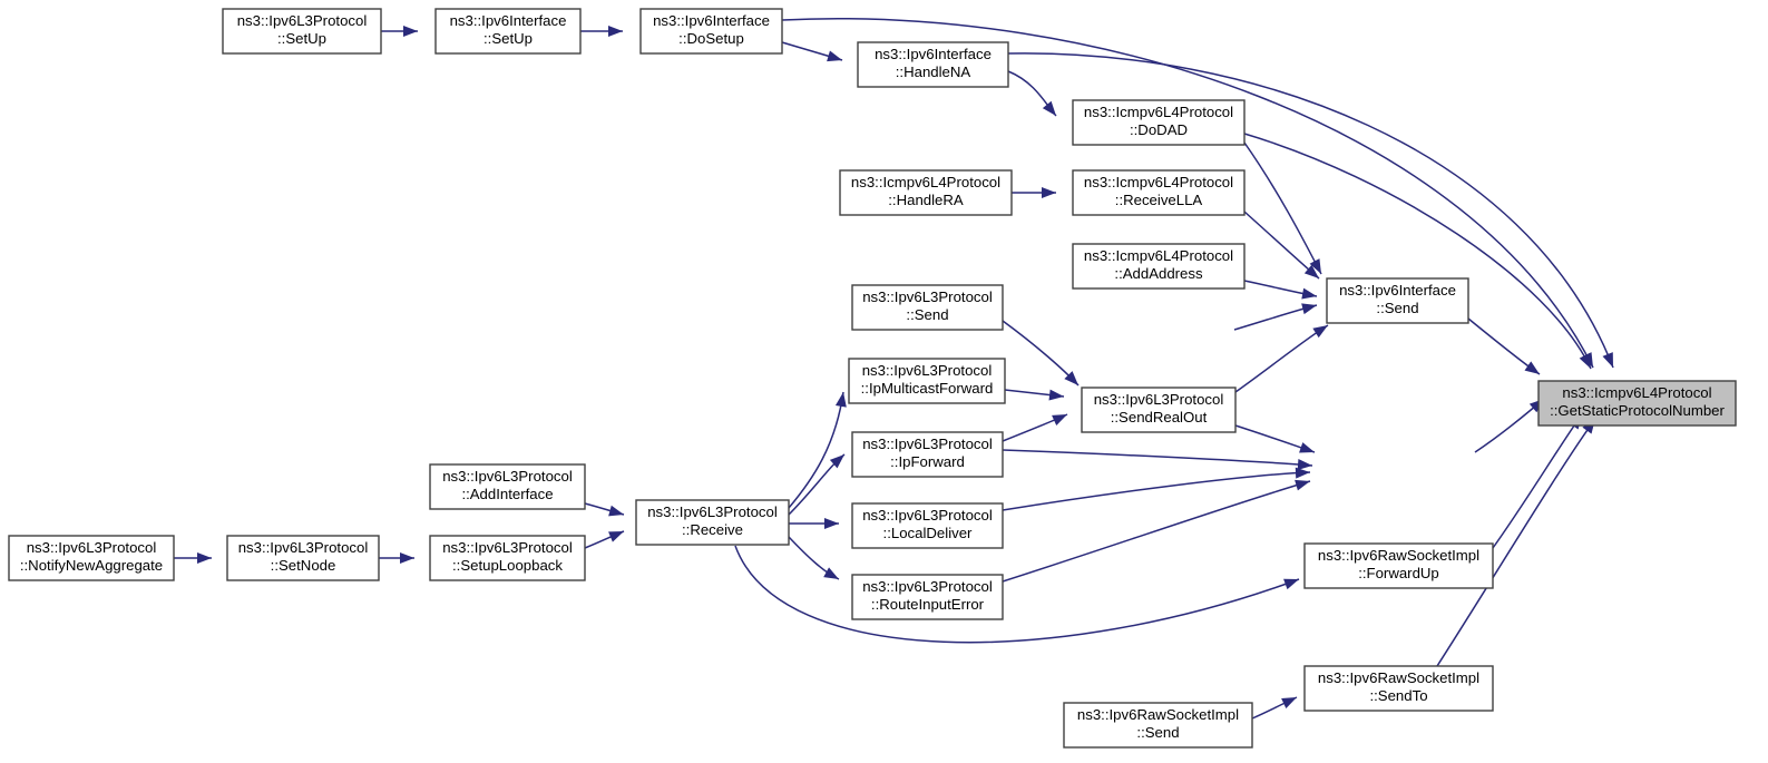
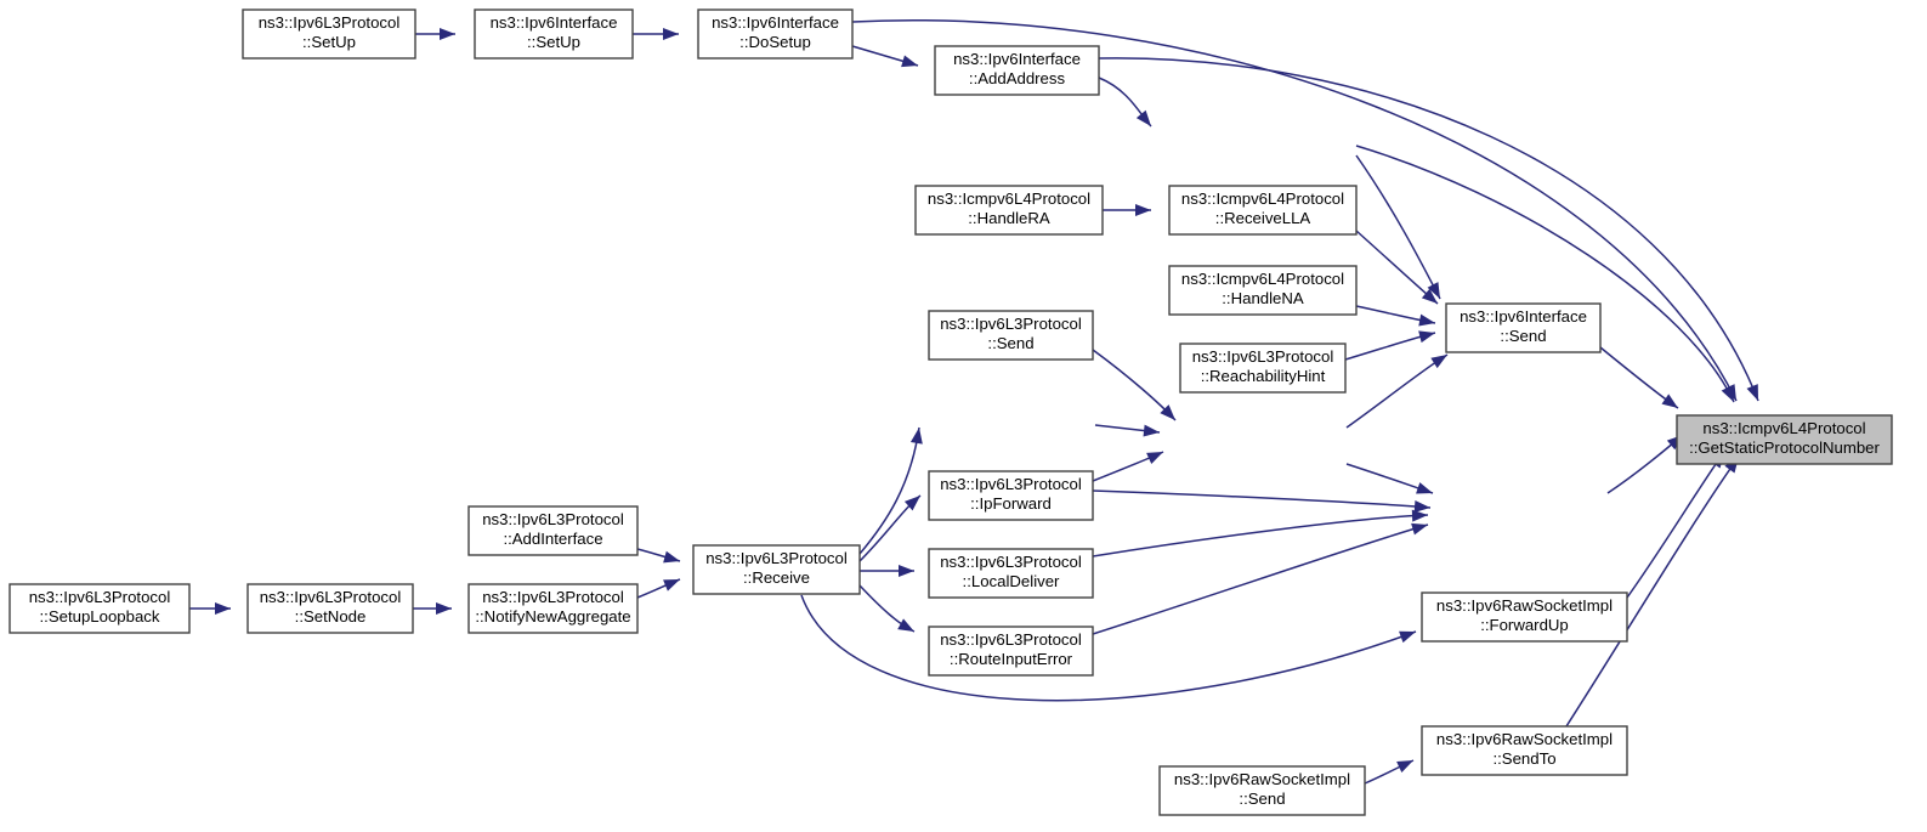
  ns3::Ipv6L3Protocol ::SetUp
  ns3::Ipv6Interface ::SetUp
  ns3::Ipv6Interface ::DoSetup
- ns3::Ipv6Interface ::HandleNA
+ ns3::Ipv6Interface ::AddAddress
- ns3::Icmpv6L4Protocol ::DoDAD
  ns3::Icmpv6L4Protocol ::HandleRA
  ns3::Icmpv6L4Protocol ::ReceiveLLA
- ns3::Icmpv6L4Protocol ::AddAddress
+ ns3::Icmpv6L4Protocol ::HandleNA
  ns3::Ipv6L3Protocol ::Send
+ ns3::Ipv6L3Protocol ::ReachabilityHint
  ns3::Ipv6Interface ::Send
- ns3::Ipv6L3Protocol ::IpMulticastForward
- ns3::Ipv6L3Protocol ::SendRealOut
  ns3::Icmpv6L4Protocol ::GetStaticProtocolNumber
  ns3::Ipv6L3Protocol ::IpForward
  ns3::Ipv6L3Protocol ::AddInterface
  ns3::Ipv6L3Protocol ::Receive
  ns3::Ipv6L3Protocol ::LocalDeliver
- ns3::Ipv6L3Protocol ::NotifyNewAggregate
+ ns3::Ipv6L3Protocol ::SetupLoopback
  ns3::Ipv6L3Protocol ::SetNode
- ns3::Ipv6L3Protocol ::SetupLoopback
+ ns3::Ipv6L3Protocol ::NotifyNewAggregate
  ns3::Ipv6RawSocketImpl ::ForwardUp
  ns3::Ipv6L3Protocol ::RouteInputError
  ns3::Ipv6RawSocketImpl ::SendTo
  ns3::Ipv6RawSocketImpl ::Send
